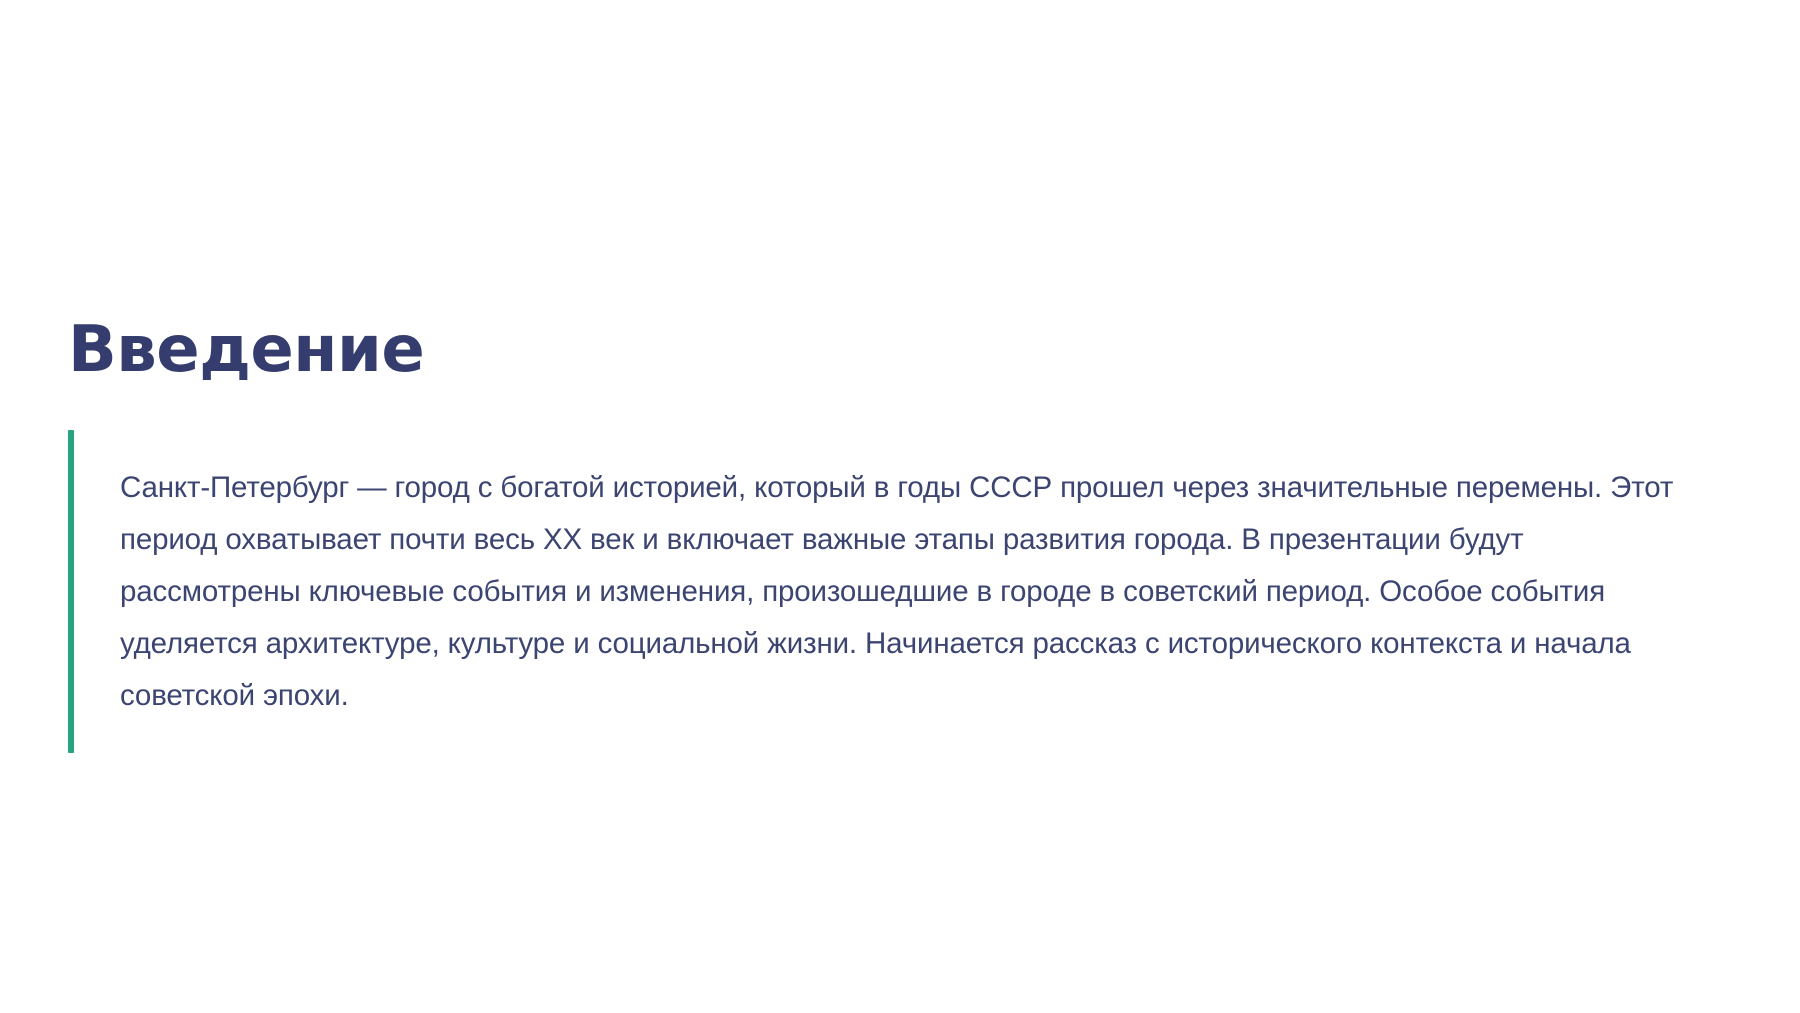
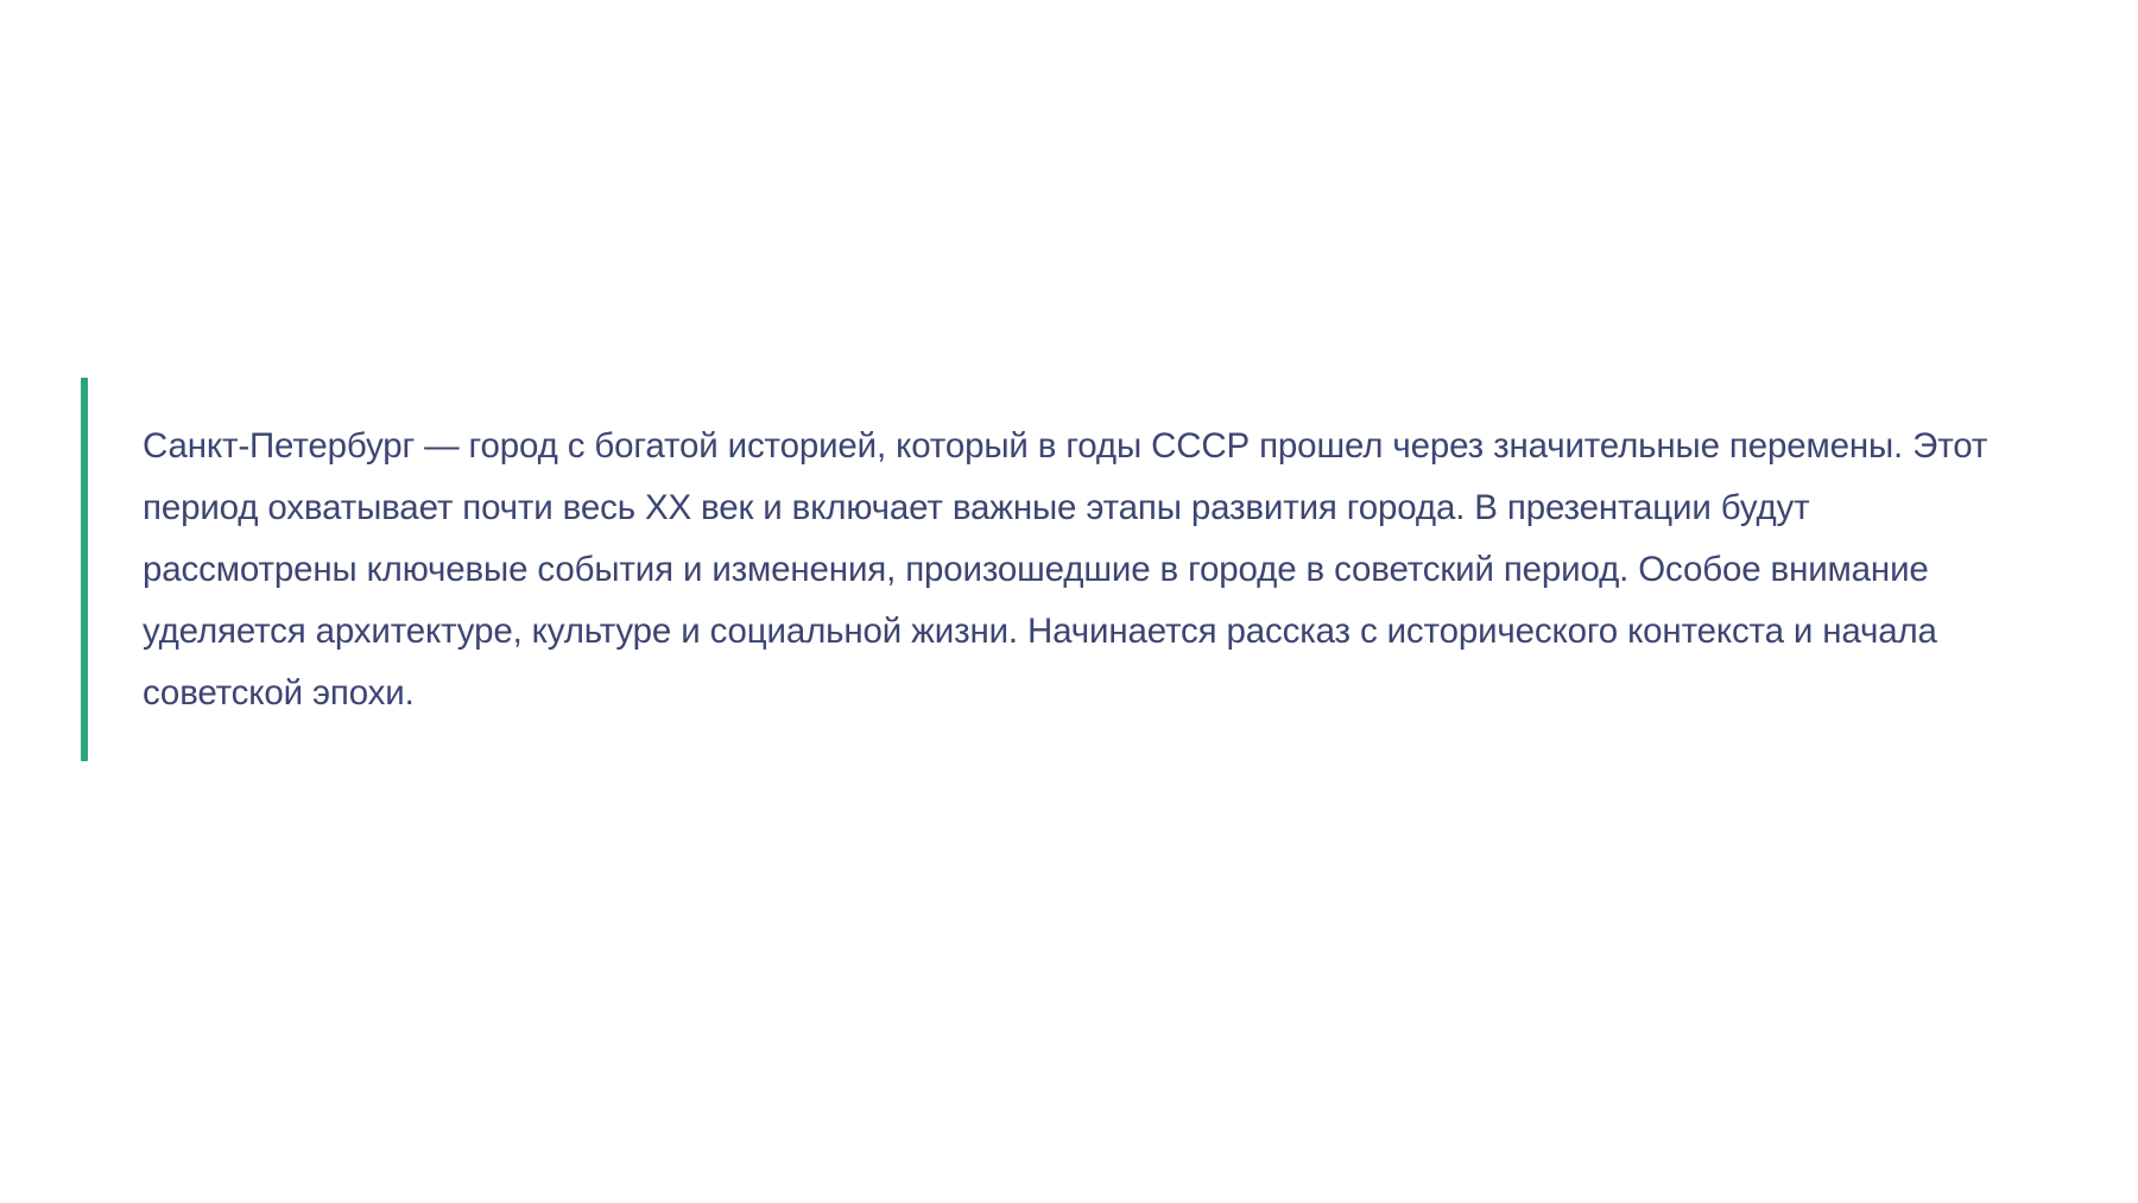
- Введение
- Санкт-Петербург — город с богатой историей, который в годы СССР прошел через значительные перемены. Этот период охватывает почти весь XX век и включает важные этапы развития города. В презентации будут рассмотрены ключевые события и изменения, произошедшие в городе в советский период. Особое события уделяется архитектуре, культуре и социальной жизни. Начинается рассказ с исторического контекста и начала советской эпохи.
+ Санкт-Петербург — город с богатой историей, который в годы СССР прошел через значительные перемены. Этот период охватывает почти весь XX век и включает важные этапы развития города. В презентации будут рассмотрены ключевые события и изменения, произошедшие в городе в советский период. Особое внимание уделяется архитектуре, культуре и социальной жизни. Начинается рассказ с исторического контекста и начала советской эпохи.
